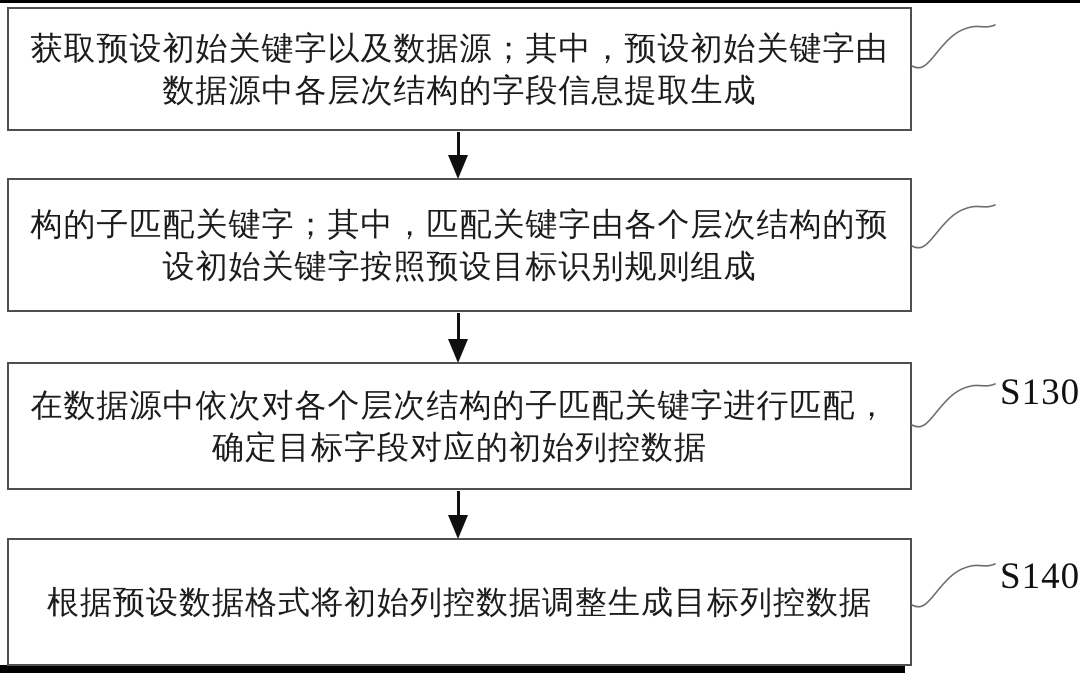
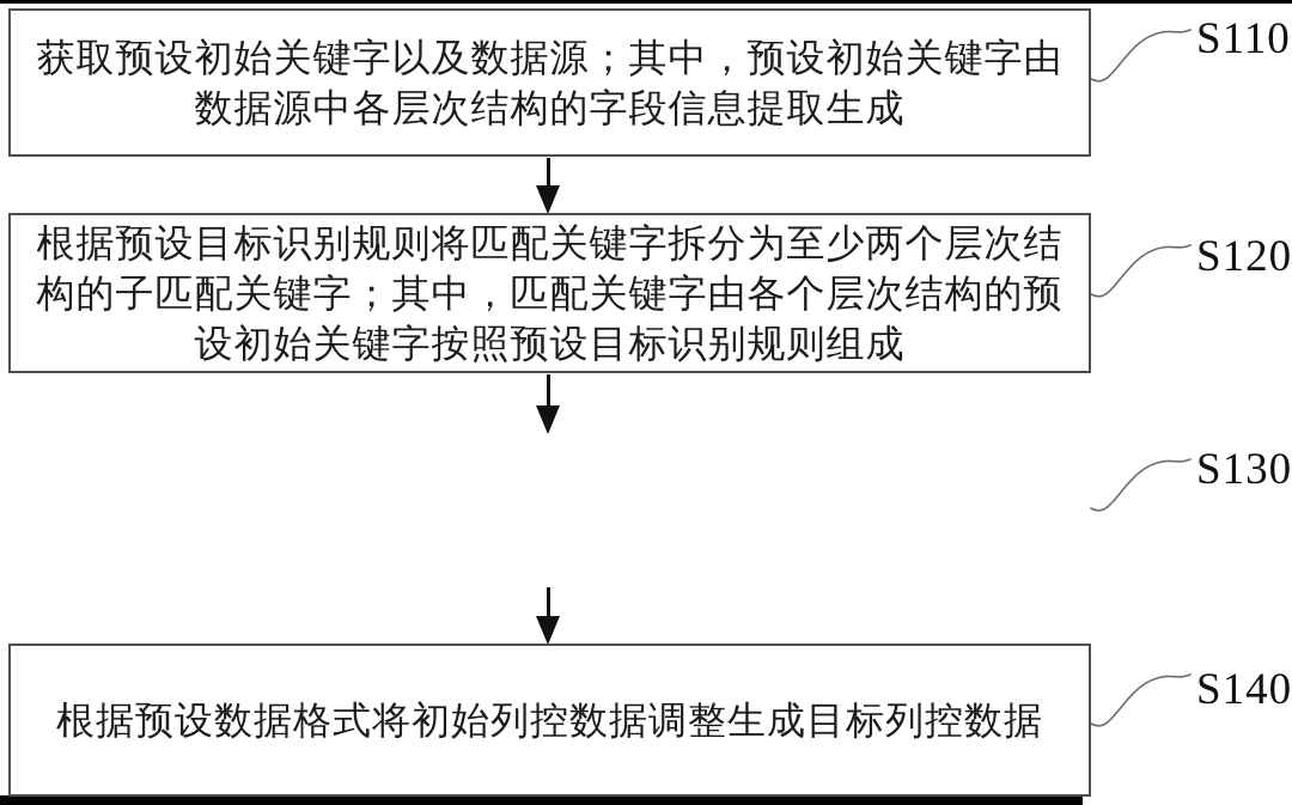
  获取预设初始关键字以及数据源；其中，预设初始关键字由
  数据源中各层次结构的字段信息提取生成
+ 根据预设目标识别规则将匹配关键字拆分为至少两个层次结
  构的子匹配关键字；其中，匹配关键字由各个层次结构的预
  设初始关键字按照预设目标识别规则组成
- 在数据源中依次对各个层次结构的子匹配关键字进行匹配，
- 确定目标字段对应的初始列控数据
  根据预设数据格式将初始列控数据调整生成目标列控数据
+ S110
+ S120
  S130
  S140
